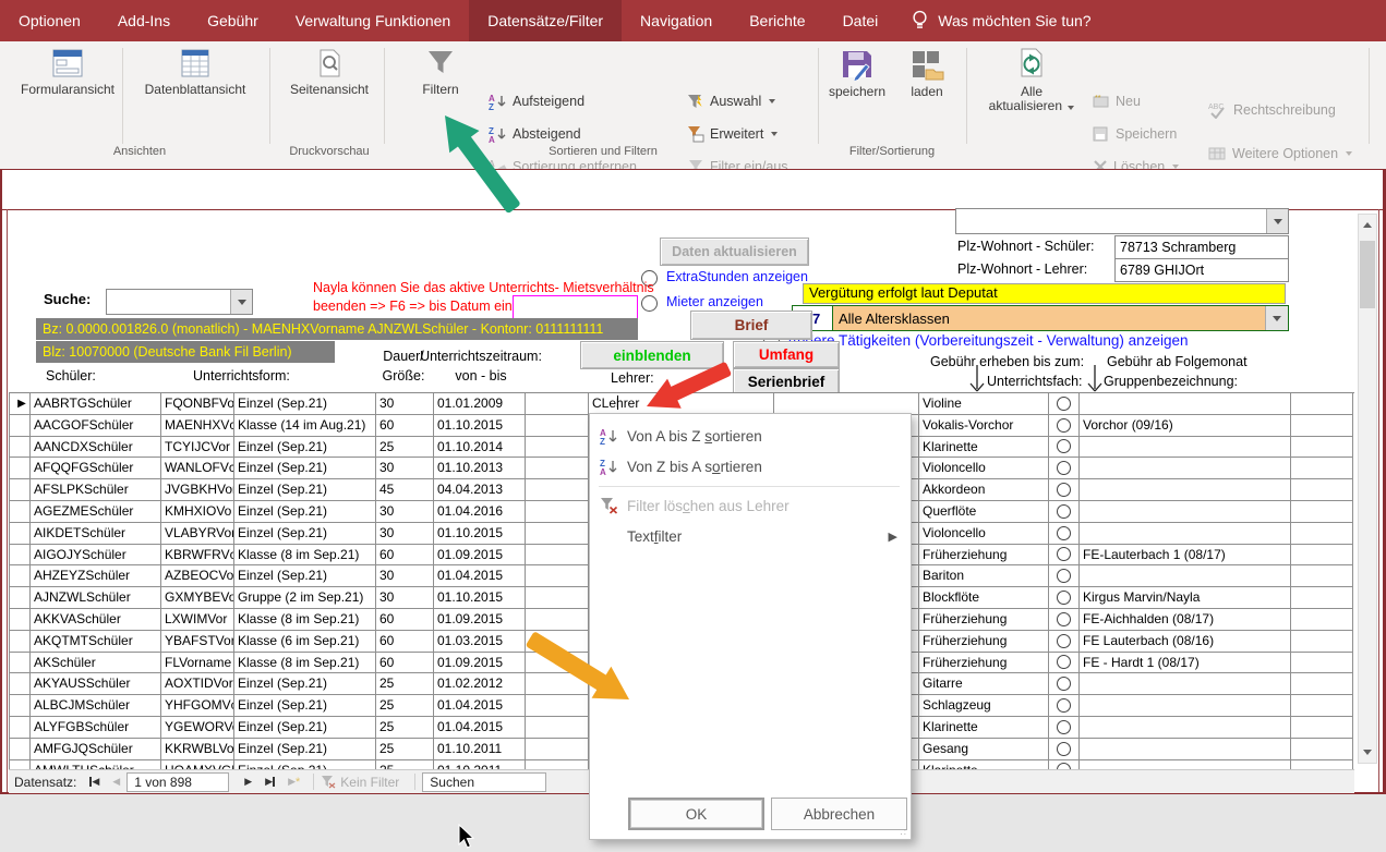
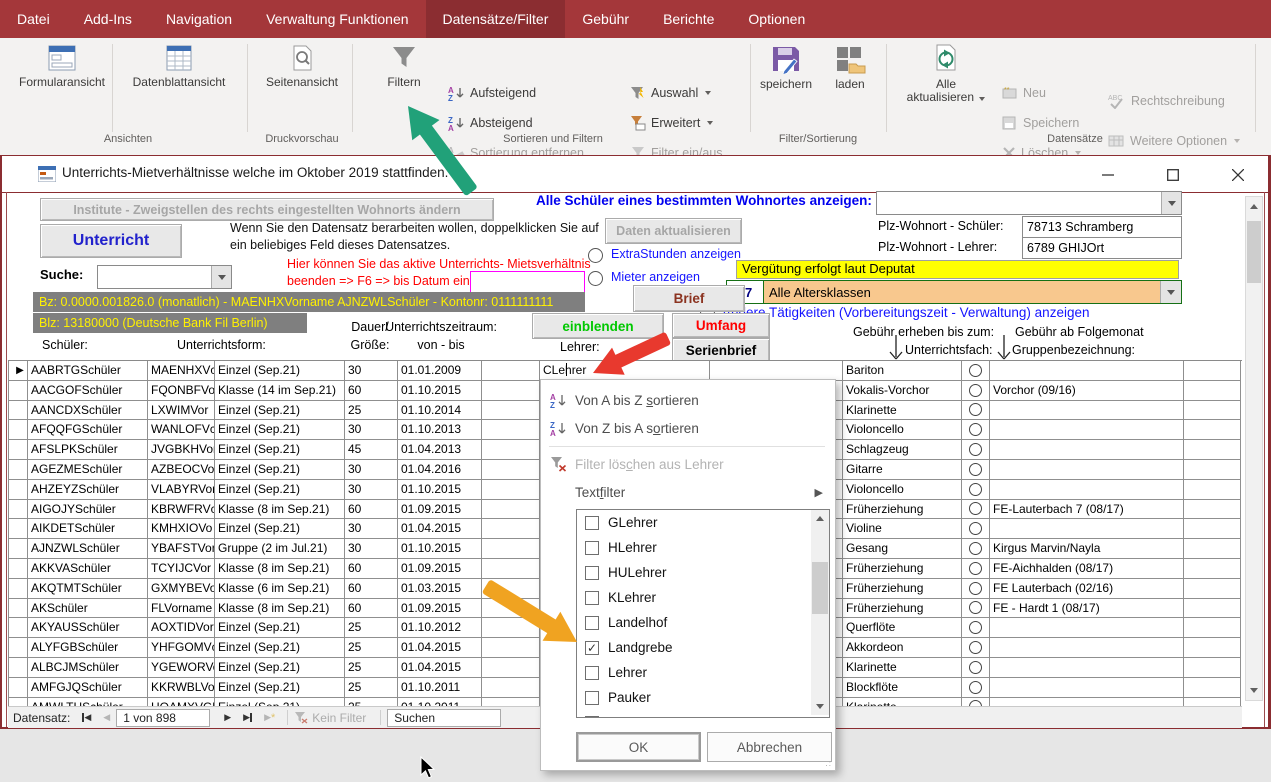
- Optionen
+ Datei
  Add-Ins
- Gebühr
+ Navigation
  Verwaltung Funktionen
  Datensätze/Filter
- Navigation
+ Gebühr
  Berichte
- Datei
+ Optionen
- Was möchten Sie tun?
  Formularansicht
  Datenblattansicht
  Ansichten
  Seitenansicht
  Druckvorschau
  Filtern
  A
  Z
  Aufsteigend
  Z
  A
  Absteigend
  A
  Sortierung entfernen
  Auswahl
  Erweitert
  Filter ein/aus
  Sortieren und Filtern
  speichern
  laden
  Filter/Sortierung
  Alle
  aktualisieren
  Neu
  Speichern
  Löschen
  Rechtschreibung
  Weitere Optionen
+ Datensätze
+ Unterrichts-Mietverhältnisse welche im Oktober 2019 stattfinden.
+ Institute - Zweigstellen des rechts eingestellten Wohnorts ändern
+ Alle Schüler eines bestimmten Wohnortes anzeigen:
+ Unterricht
+ Wenn Sie den Datensatz berarbeiten wollen, doppelklicken Sie auf
+ ein beliebiges Feld dieses Datensatzes.
  Daten aktualisieren
  ExtraStunden anzeigen
  Mieter anzeigen
  Plz-Wohnort - Schüler:
  78713 Schramberg
  Plz-Wohnort - Lehrer:
  6789 GHIJOrt
  Vergütung erfolgt laut Deputat
  Alle Altersklassen
  Tätigkeiten (Vorbereitungszeit - Verwaltung) anzeigen
  Suche:
- Nayla können Sie das aktive Unterrichts- Mietsverhältnis
+ Hier können Sie das aktive Unterrichts- Mietsverhältnis
  beenden => F6 => bis Datum ein
  Bz: 0.0000.001826.0 (monatlich) - MAENHXVorname AJNZWLSchüler - Kontonr: 0111111111
- Blz: 10070000 (Deutsche Bank Fil Berlin)
+ Blz: 13180000 (Deutsche Bank Fil Berlin)
  Brief
  einblenden
  Umfang
  Serienbrief
  Lehrer:
  Schüler:
  Unterrichtsform:
  Dauer/
  Größe:
  Unterrichtszeitraum:
  von - bis
  Gebühr erheben bis zum:
  Gebühr ab Folgemonat
  Unterrichtsfach:
  Gruppenbezeichnung:
  ▶
  AABRTGSchüler
- FQONBFVo
+ MAENHXVc
  Einzel (Sep.21)
  30
  01.01.2009
  CLehrer
- Violine
+ Bariton
  AACGOFSchüler
- MAENHXVc
+ FQONBFVo
- Klasse (14 im Aug.21)
+ Klasse (14 im Sep.21)
  60
  01.10.2015
  Vokalis-Vorchor
  Vorchor (09/16)
  AANCDXSchüler
- TCYIJCVor
+ LXWIMVor
  Einzel (Sep.21)
  25
  01.10.2014
  Klarinette
  AFQQFGSchüler
  WANLOFVc
  Einzel (Sep.21)
  30
  01.10.2013
  Violoncello
  AFSLPKSchüler
  JVGBKHVo
  Einzel (Sep.21)
  45
- 04.04.2013
+ 01.04.2013
- Akkordeon
+ Schlagzeug
  AGEZMESchüler
- KMHXIOVo
+ AZBEOCVo
  Einzel (Sep.21)
  30
  01.04.2016
- Querflöte
+ Gitarre
- AIKDETSchüler
+ AHZEYZSchüler
  VLABYRVo
  Einzel (Sep.21)
  30
  01.10.2015
  Violoncello
  AIGOJYSchüler
  KBRWFRVc
  Klasse (8 im Sep.21)
  60
  01.09.2015
  Früherziehung
- FE-Lauterbach 1 (08/17)
+ FE-Lauterbach 7 (08/17)
- AHZEYZSchüler
+ AIKDETSchüler
- AZBEOCVo
+ KMHXIOVo
  Einzel (Sep.21)
  30
  01.04.2015
- Bariton
+ Violine
  AJNZWLSchüler
- GXMYBEVo
+ YBAFSTVor
- Gruppe (2 im Sep.21)
+ Gruppe (2 im Jul.21)
  30
  01.10.2015
- Blockflöte
+ Gesang
  Kirgus Marvin/Nayla
  AKKVASchüler
- LXWIMVor
+ TCYIJCVor
  Klasse (8 im Sep.21)
  60
  01.09.2015
  Früherziehung
  FE-Aichhalden (08/17)
  AKQTMTSchüler
- YBAFSTVor
+ GXMYBEVo
  Klasse (6 im Sep.21)
  60
  01.03.2015
  Früherziehung
- FE Lauterbach (08/16)
+ FE Lauterbach (02/16)
  AKSchüler
  FLVorname
  Klasse (8 im Sep.21)
  60
  01.09.2015
  Früherziehung
  FE - Hardt 1 (08/17)
  AKYAUSSchüler
  AOXTIDVor
  Einzel (Sep.21)
  25
- 01.02.2012
+ 01.10.2012
- Gitarre
+ Querflöte
- ALBCJMSchüler
+ ALYFGBSchüler
  YHFGOMV
  Einzel (Sep.21)
  25
  01.04.2015
- Schlagzeug
+ Akkordeon
- ALYFGBSchüler
+ ALBCJMSchüler
  YGEWORV
  Einzel (Sep.21)
  25
  01.04.2015
  Klarinette
  AMFGJQSchüler
  KKRWBLVo
  Einzel (Sep.21)
  25
  01.10.2011
- Gesang
+ Blockflöte
  Datensatz:
  ◀
  ◀
  1 von 898
  ▶
  ▶
  ▶
  *
  Kein Filter
  Suchen
  A
  Z
  Von A bis Z sortieren
  Z
  A
  Von Z bis A sortieren
  Filter löschen aus Lehrer
  Textfilter
  ▶
+ GLehrer
+ HLehrer
+ HULehrer
+ KLehrer
+ Landelhof
+ ✓
+ Landgrebe
+ Lehrer
+ Pauker
  OK
  Abbrechen
  .:
